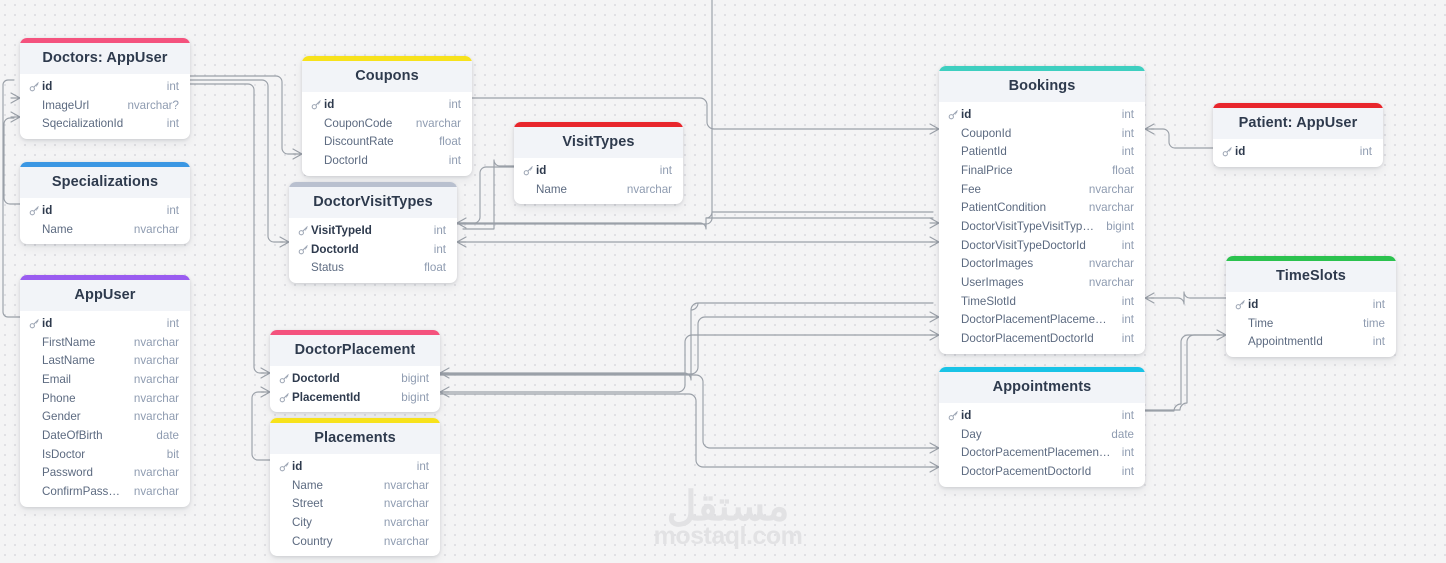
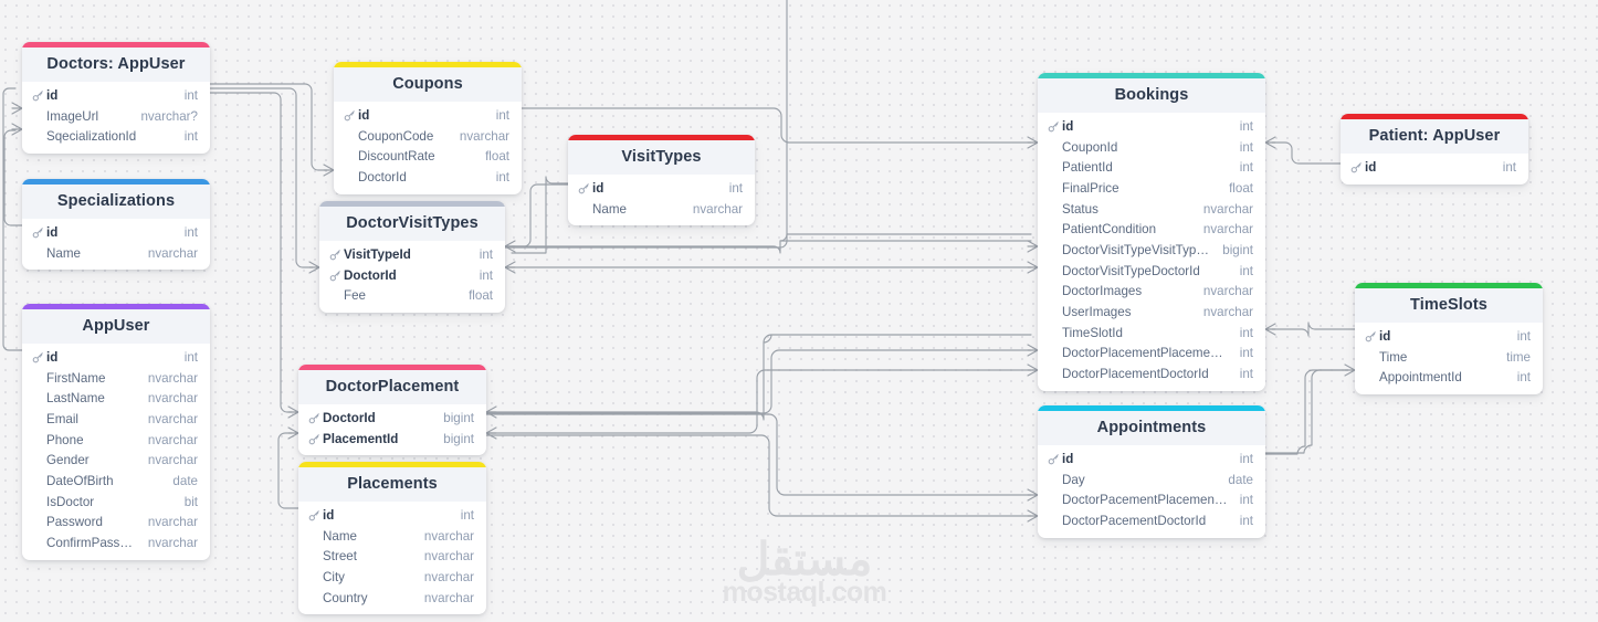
  Doctors: AppUser
  id
  int
  ImageUrl
  nvarchar?
  SqecializationId
  int
  Specializations
  id
  int
  Name
  nvarchar
  AppUser
  id
  int
  FirstName
  nvarchar
  LastName
  nvarchar
  Email
  nvarchar
  Phone
  nvarchar
  Gender
  nvarchar
  DateOfBirth
  date
  IsDoctor
  bit
  Password
  nvarchar
  ConfirmPasswo
  nvarchar
  Coupons
  id
  int
  CouponCode
  nvarchar
  DiscountRate
  float
  DoctorId
  int
  DoctorVisitTypes
  VisitTypeId
  int
  DoctorId
  int
- Status
+ Fee
  float
  VisitTypes
  id
  int
  Name
  nvarchar
  DoctorPlacement
  DoctorId
  bigint
  PlacementId
  bigint
  Placements
  id
  int
  Name
  nvarchar
  Street
  nvarchar
  City
  nvarchar
  Country
  nvarchar
  Bookings
  id
  int
  CouponId
  int
  PatientId
  int
  FinalPrice
  float
- Fee
+ Status
  nvarchar
  PatientCondition
  nvarchar
  DoctorVisitTypeVisitTypeId
  bigint
  DoctorVisitTypeDoctorId
  int
  DoctorImages
  nvarchar
  UserImages
  nvarchar
  TimeSlotId
  int
  DoctorPlacementPlacementId
  int
  DoctorPlacementDoctorId
  int
  Appointments
  id
  int
  Day
  date
  DoctorPacementPlacementId
  int
  DoctorPacementDoctorId
  int
  Patient: AppUser
  id
  int
  TimeSlots
  id
  int
  Time
  time
  AppointmentId
  int
